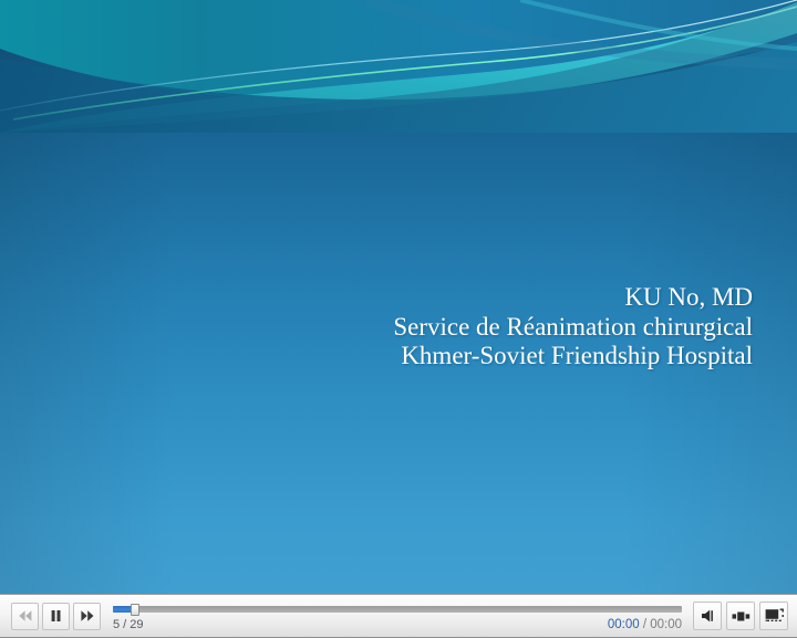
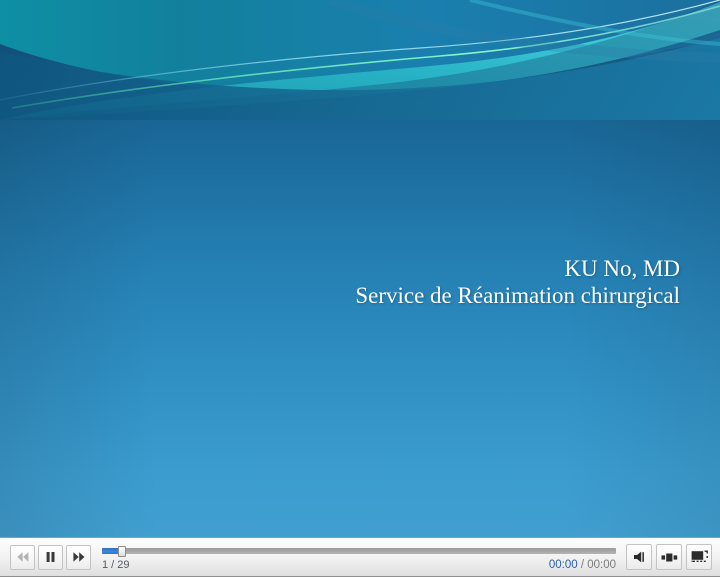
  KU No, MD
  Service de Réanimation chirurgical
- Khmer-Soviet Friendship Hospital
- 5 / 29
+ 1 / 29
  00:00 / 00:00
